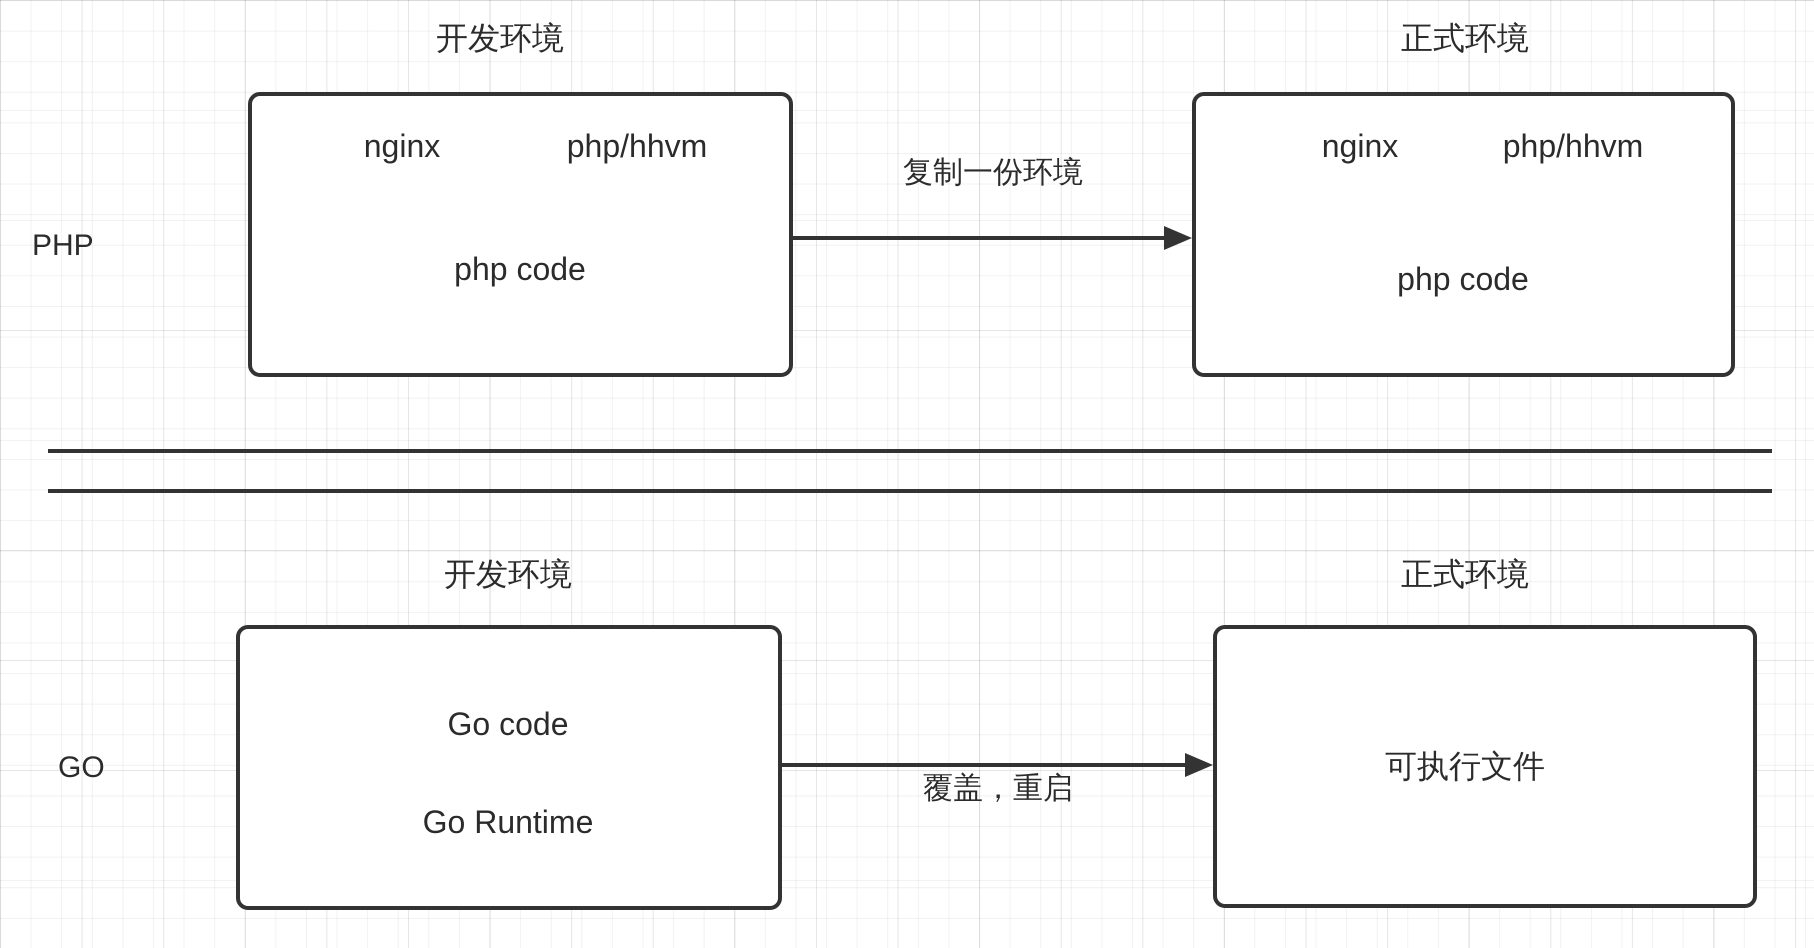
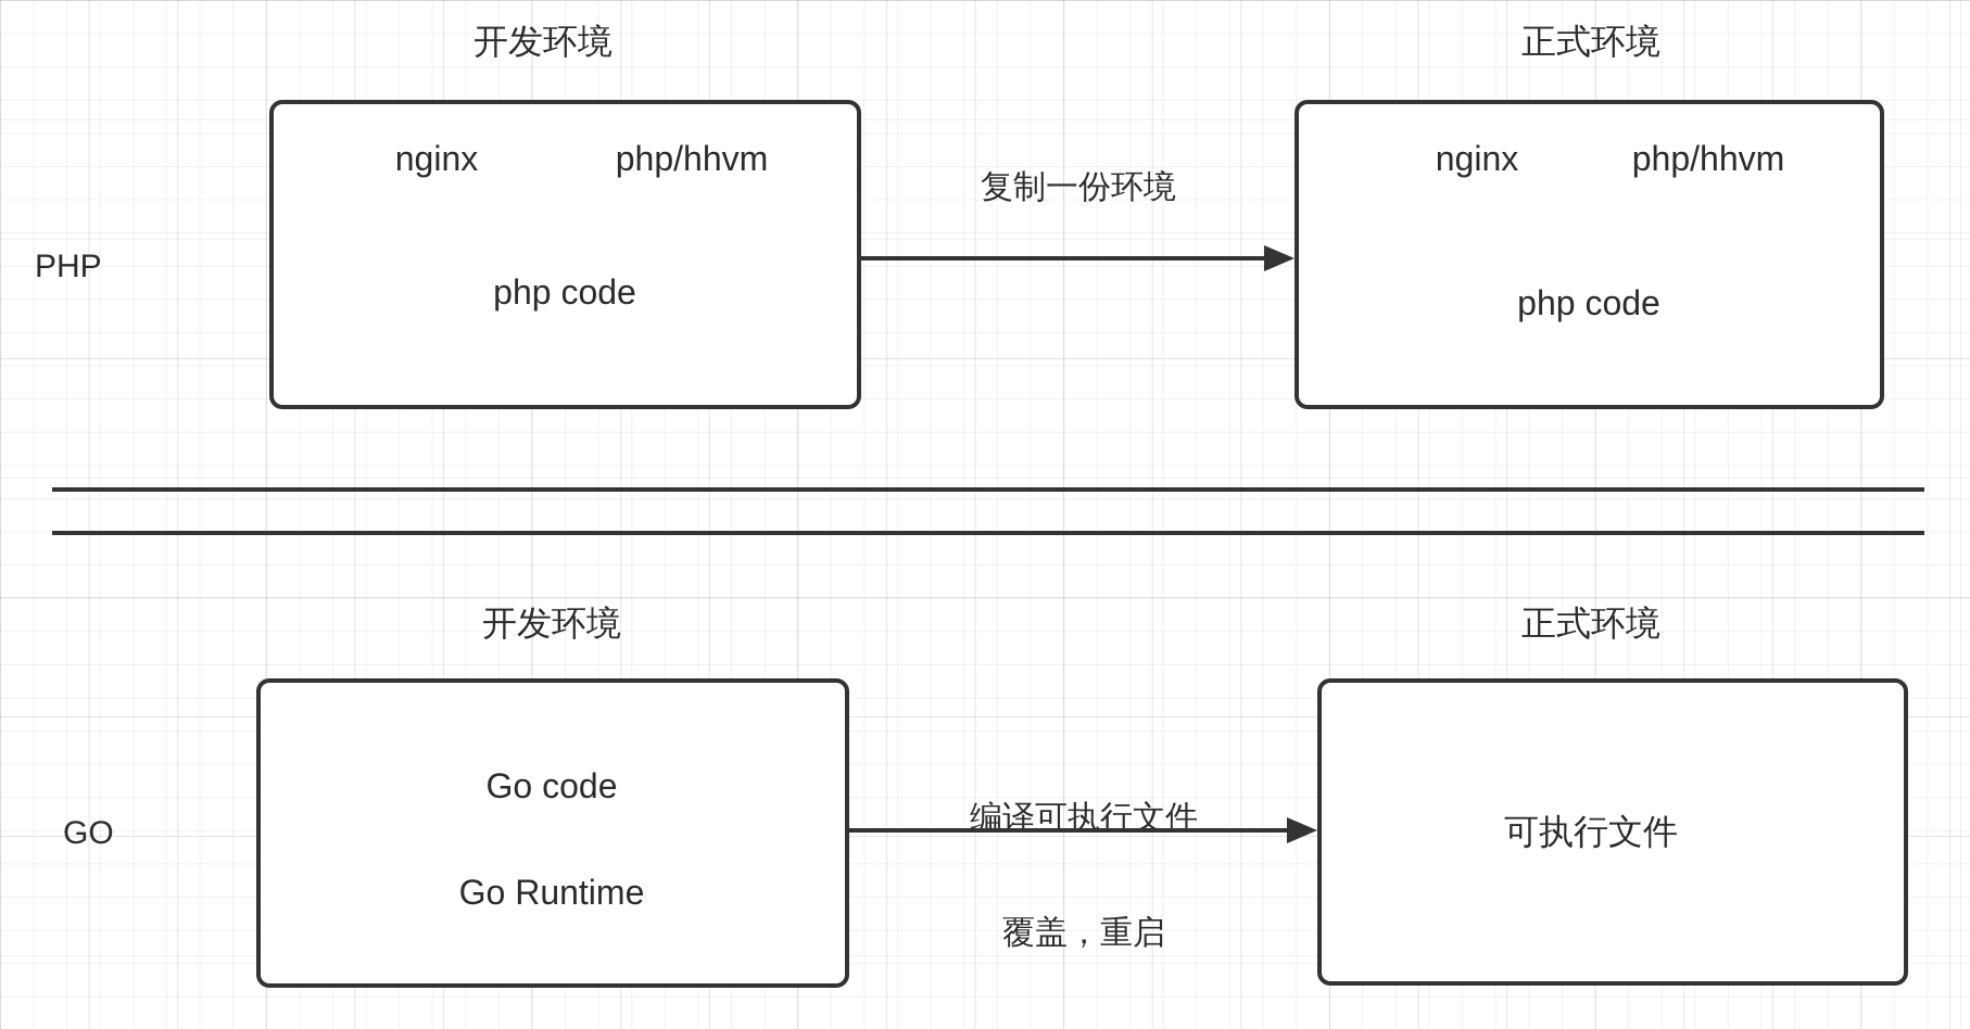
  PHP
  开发环境
  nginx
  php/hhvm
  php code
  复制一份环境
  正式环境
  nginx
  php/hhvm
  php code
  GO
  开发环境
  Go code
  Go Runtime
+ 编译可执行文件
  覆盖，重启
  正式环境
  可执行文件
